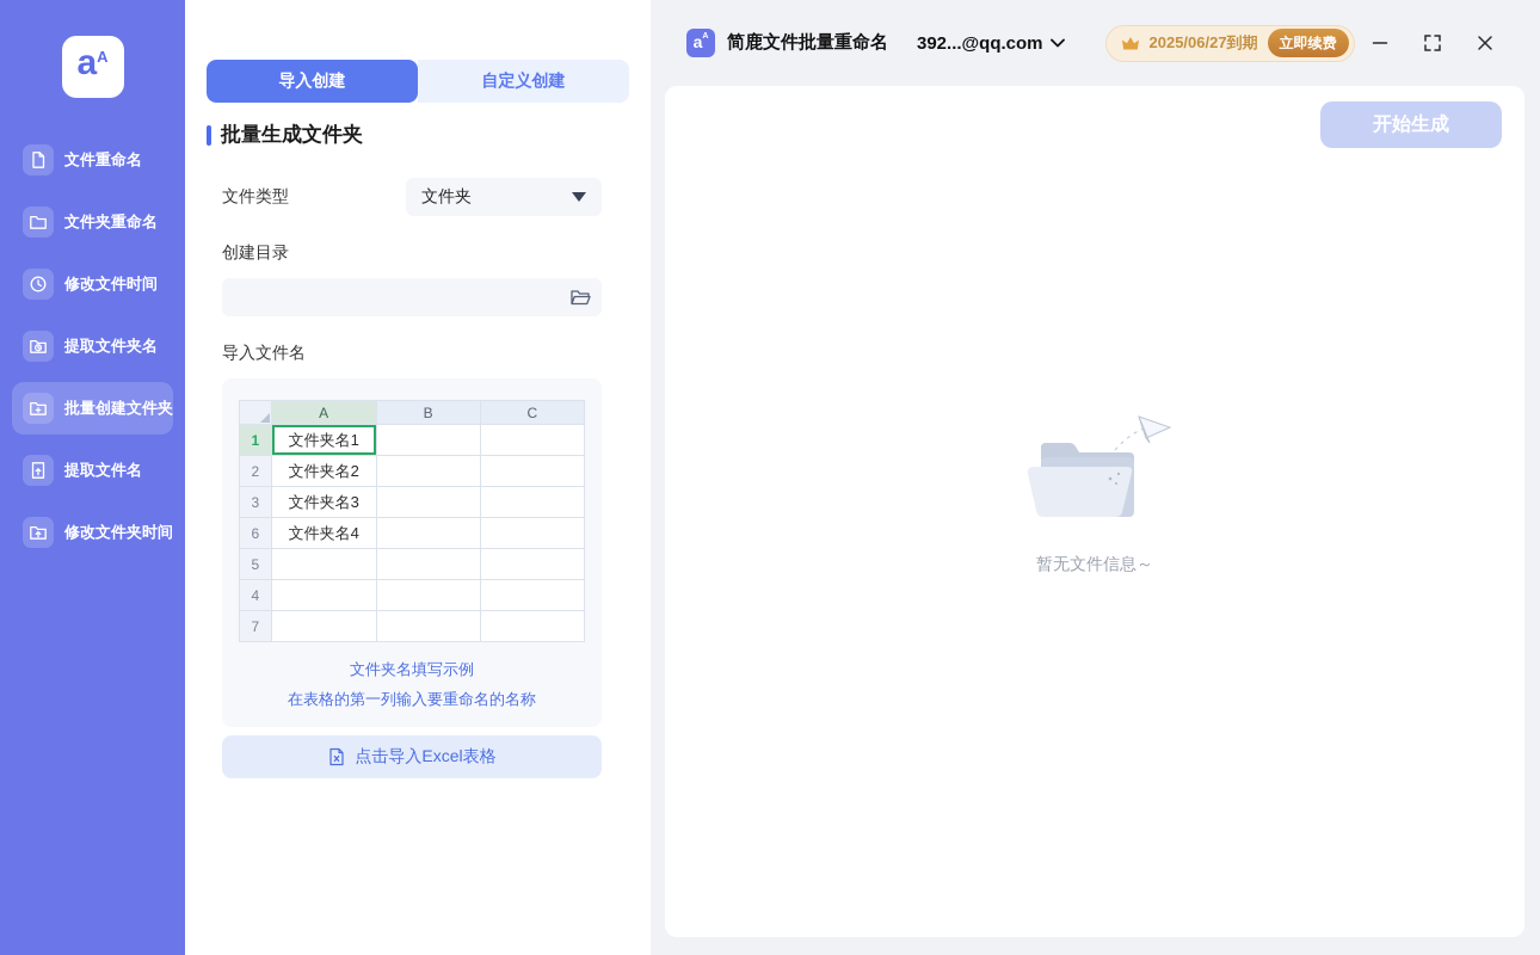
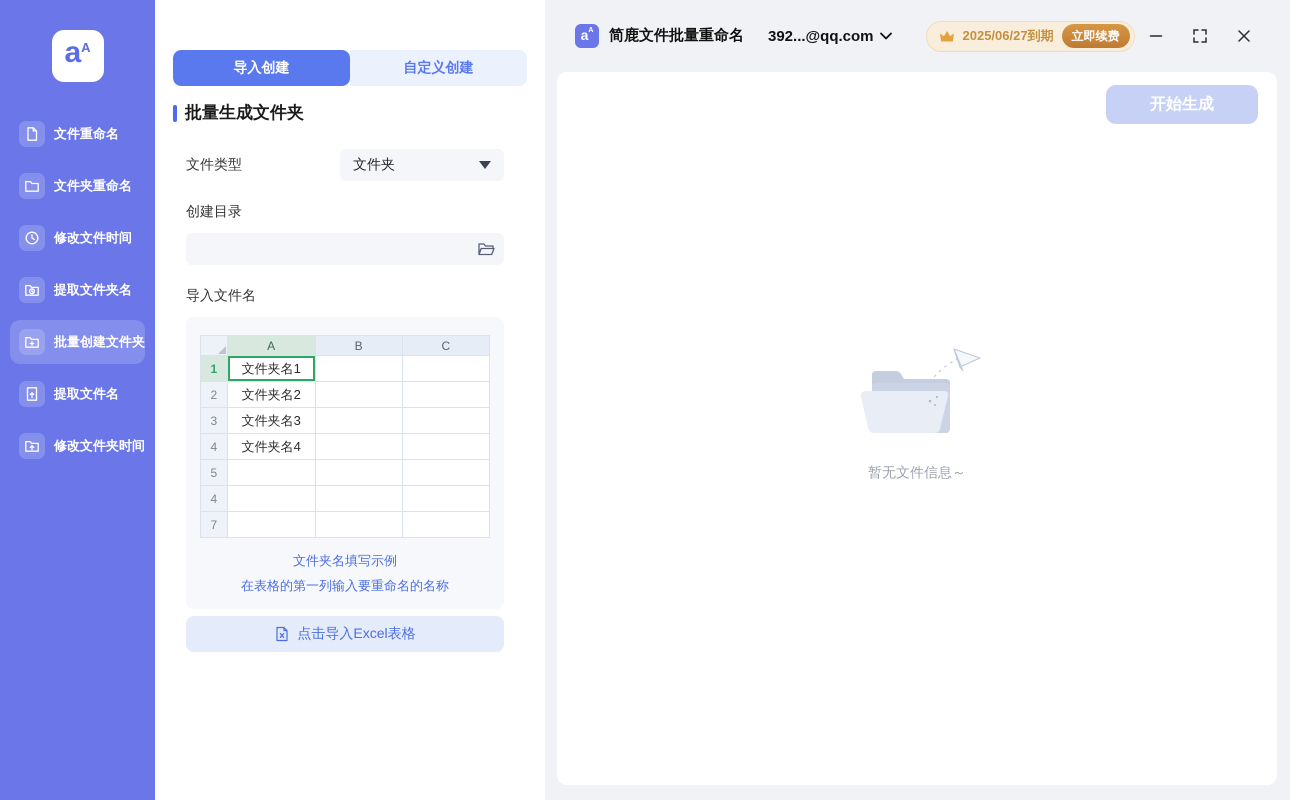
  a
  A
  文件重命名
  文件夹重命名
  修改文件时间
  提取文件夹名
  批量创建文件夹
  提取文件名
  修改文件夹时间
  导入创建
  自定义创建
  批量生成文件夹
  文件类型
  文件夹
  创建目录
  导入文件名
  	A	B	C
  1	文件夹名1
  2	文件夹名2
  3	文件夹名3
- 6	文件夹名4
+ 4	文件夹名4
  5
  4
  7
  文件夹名填写示例
  在表格的第一列输入要重命名的名称
  点击导入Excel表格
  a
  简鹿文件批量重命名
  392...@qq.com
  2025/06/27到期
  立即续费
  开始生成
  暂无文件信息～
